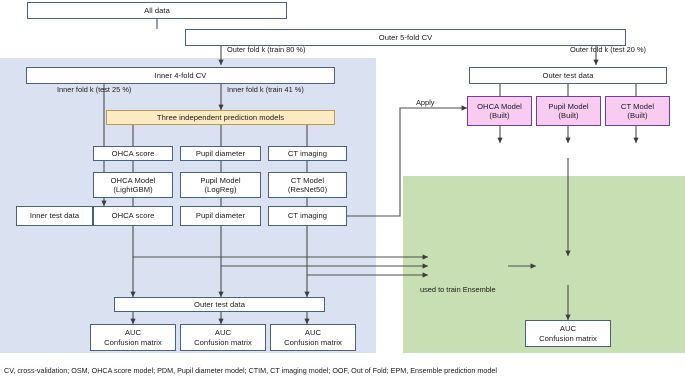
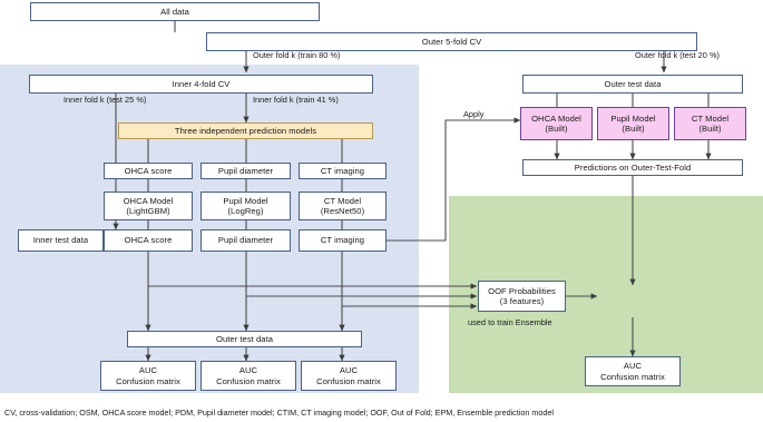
  All data
  Outer 5-fold CV
  Outer fold k (train 80 %)
  Outer fold k (test 20 %)
  Inner 4-fold CV
  Inner fold k (test 25 %)
  Inner fold k (train 41 %)
  Three independent prediction models
  OHCA score
  Pupil diameter
  CT imaging
  OHCA Model
  (LightGBM)
  Pupil Model
  (LogReg)
  CT Model
  (ResNet50)
  Inner test data
  OHCA score
  Pupil diameter
  CT imaging
  Outer test data
  AUC
  Confusion matrix
  AUC
  Confusion matrix
  AUC
  Confusion matrix
  Outer test data
  OHCA Model
  (Built)
  Pupil Model
  (Built)
  CT Model
  (Built)
  Apply
+ Predictions on Outer-Test-Fold
+ OOF Probabilities
+ (3 features)
  used to train Ensemble
  AUC
  Confusion matrix
  CV, cross-validation; OSM, OHCA score model; PDM, Pupil diameter model; CTIM, CT imaging model; OOF, Out of Fold; EPM, Ensemble prediction model
